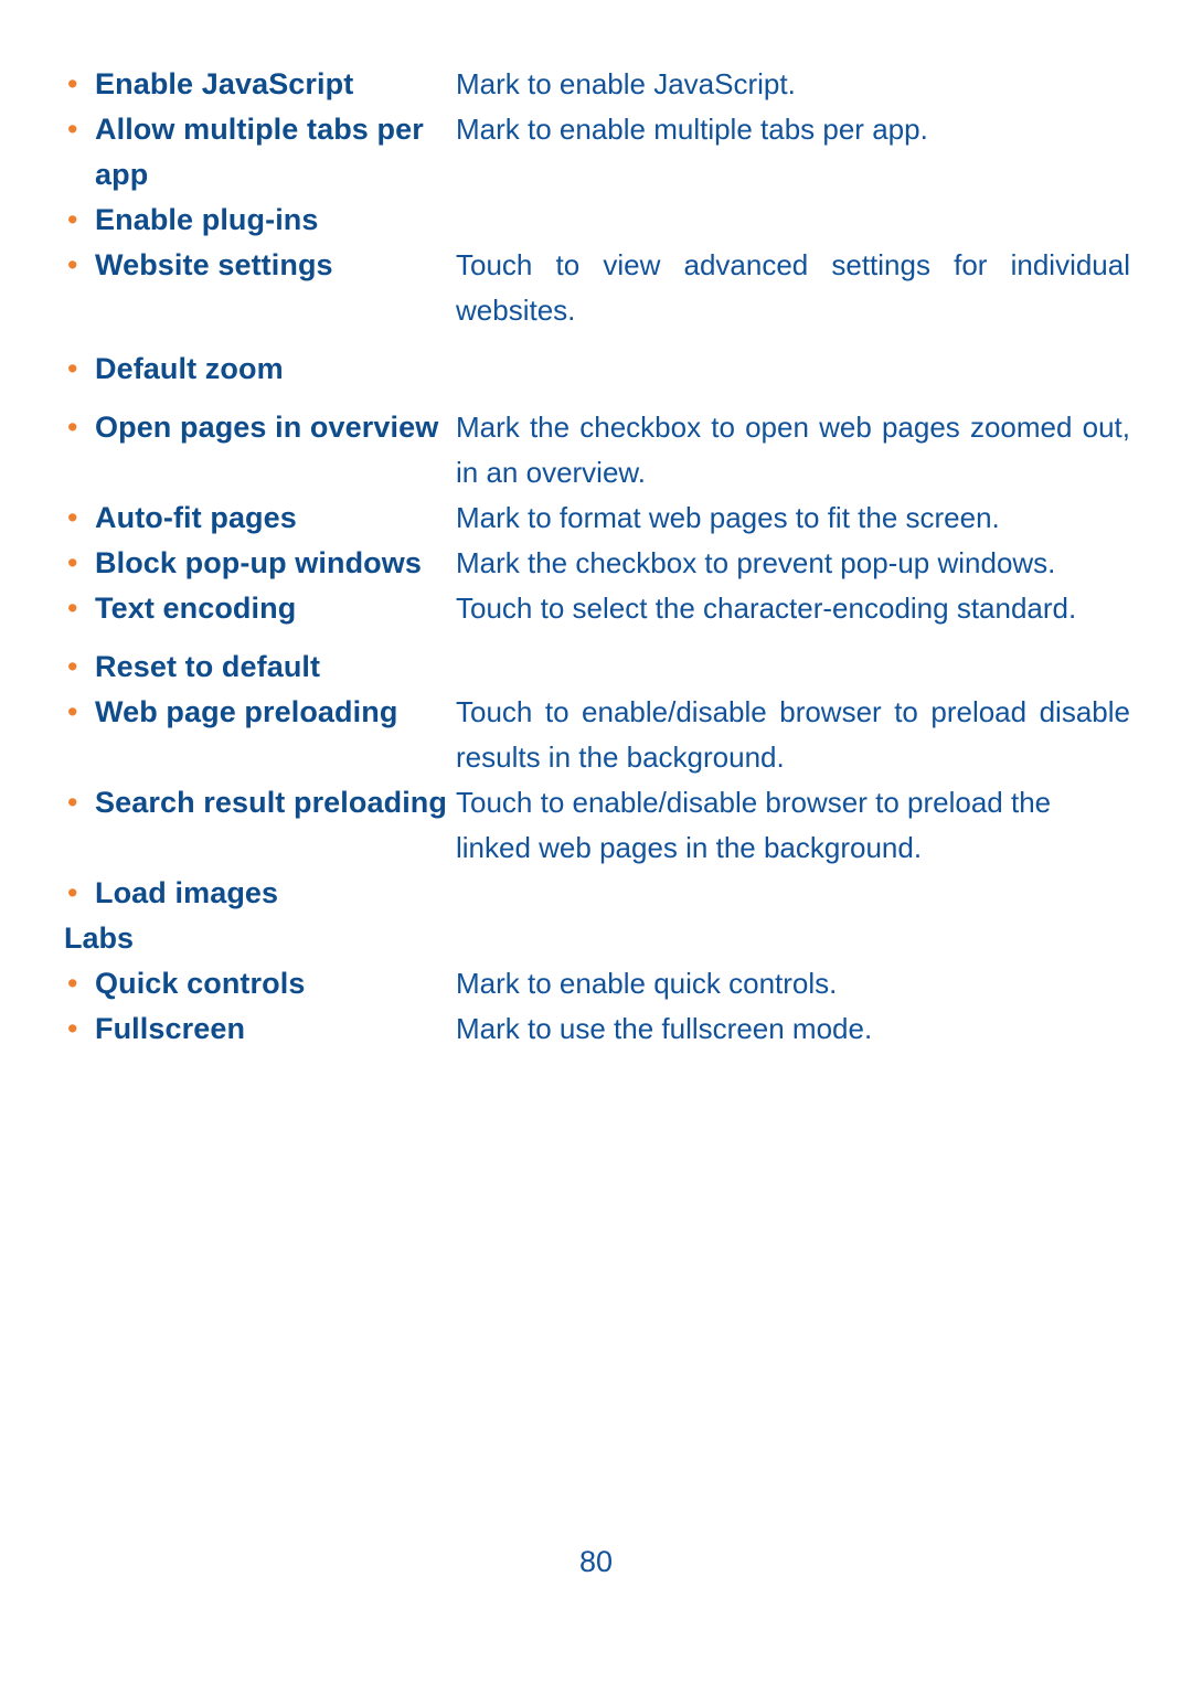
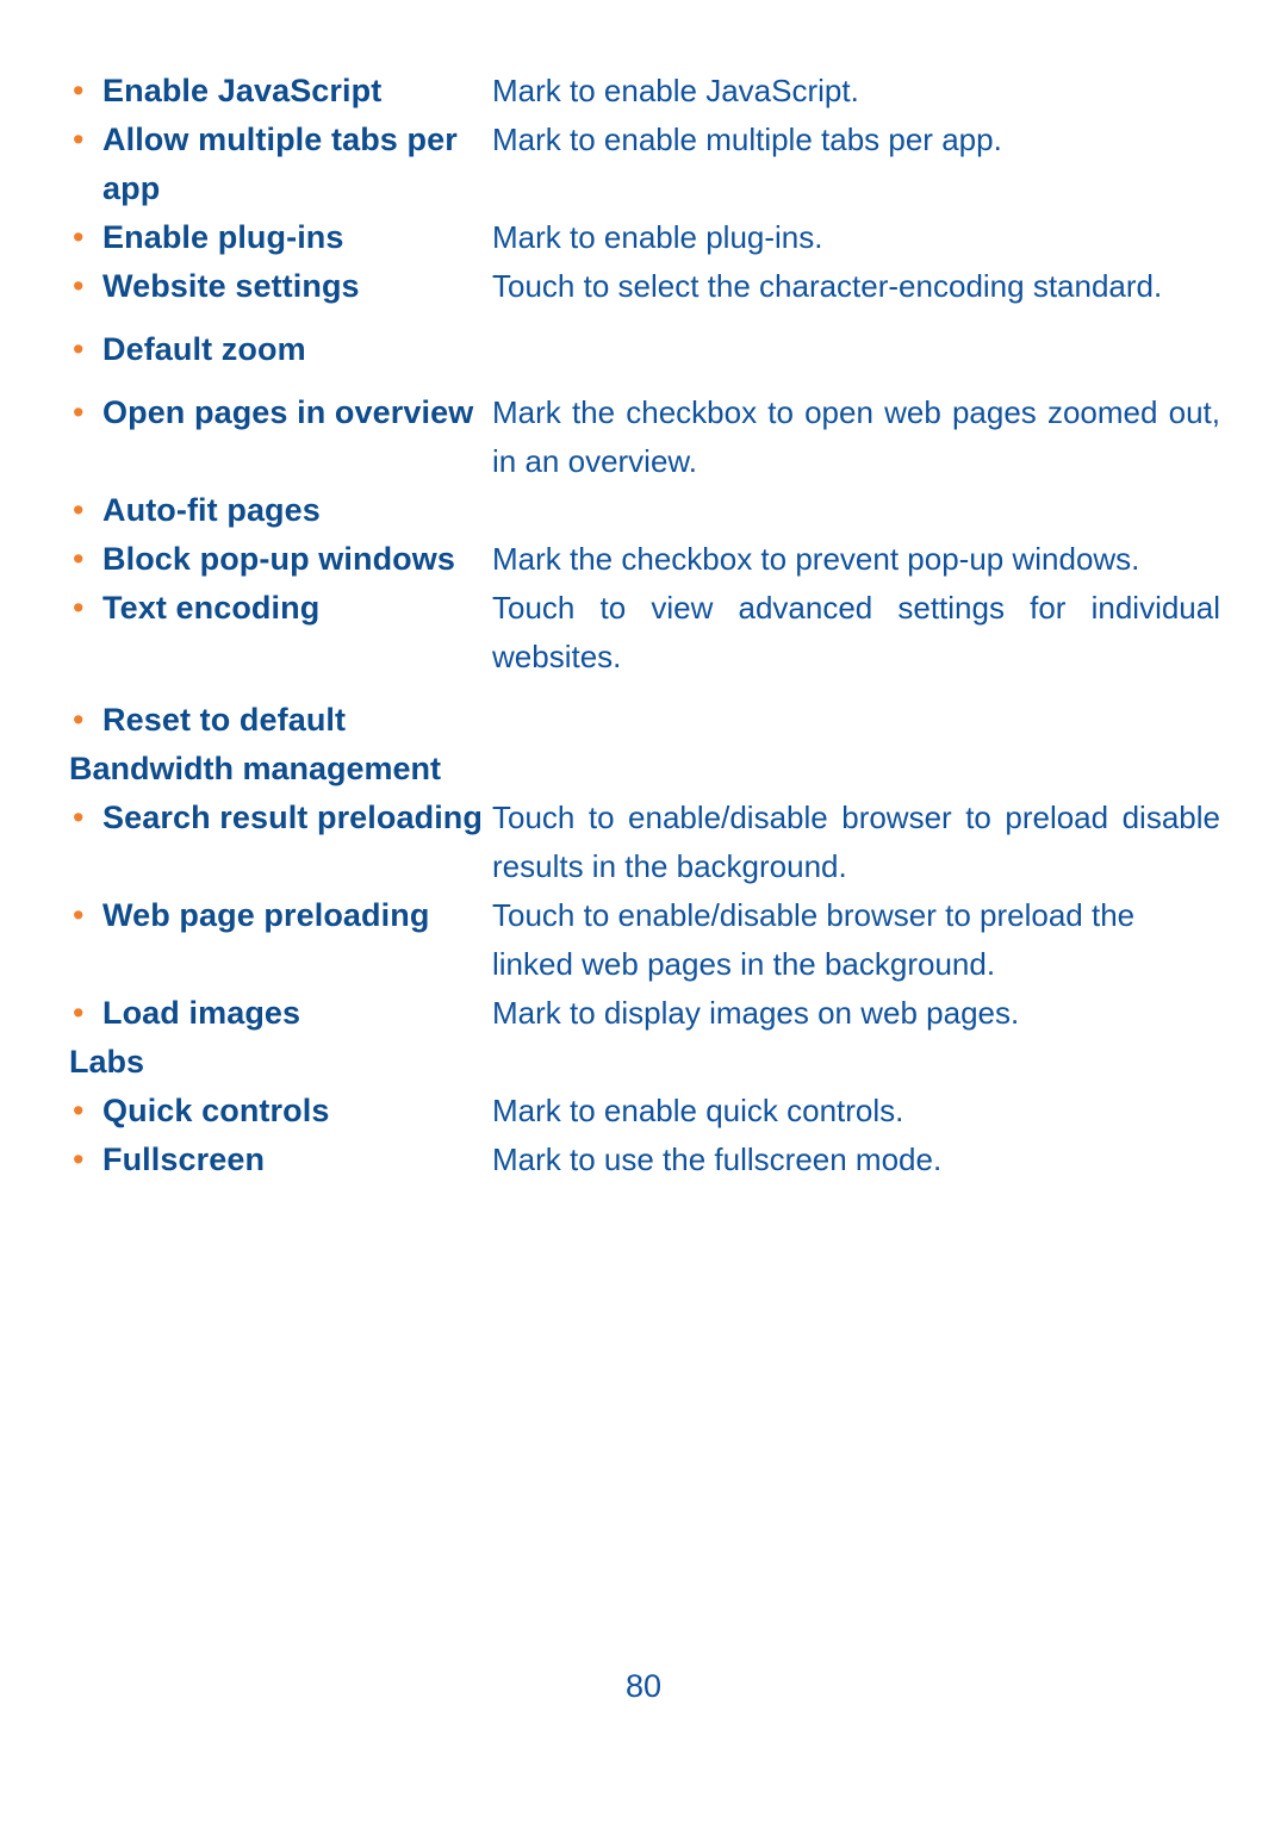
  •
  Enable JavaScript
  Mark to enable JavaScript.
  •
  Allow multiple tabs per app
  Mark to enable multiple tabs per app.
  •
  Enable plug-ins
+ Mark to enable plug-ins.
  •
  Website settings
- Touch to view advanced settings for individual websites.
+ Touch to select the character-encoding standard.
  •
  Default zoom
  •
  Open pages in overview
  Mark the checkbox to open web pages zoomed out, in an overview.
  •
  Auto-fit pages
- Mark to format web pages to fit the screen.
  •
  Block pop-up windows
  Mark the checkbox to prevent pop-up windows.
  •
  Text encoding
- Touch to select the character-encoding standard.
+ Touch to view advanced settings for individual websites.
  •
  Reset to default
+ Bandwidth management
  •
- Web page preloading
+ Search result preloading
  Touch to enable/disable browser to preload disable results in the background.
  •
- Search result preloading
+ Web page preloading
  Touch to enable/disable browser to preload the linked web pages in the background.
  •
  Load images
+ Mark to display images on web pages.
  Labs
  •
  Quick controls
  Mark to enable quick controls.
  •
  Fullscreen
  Mark to use the fullscreen mode.
  80
